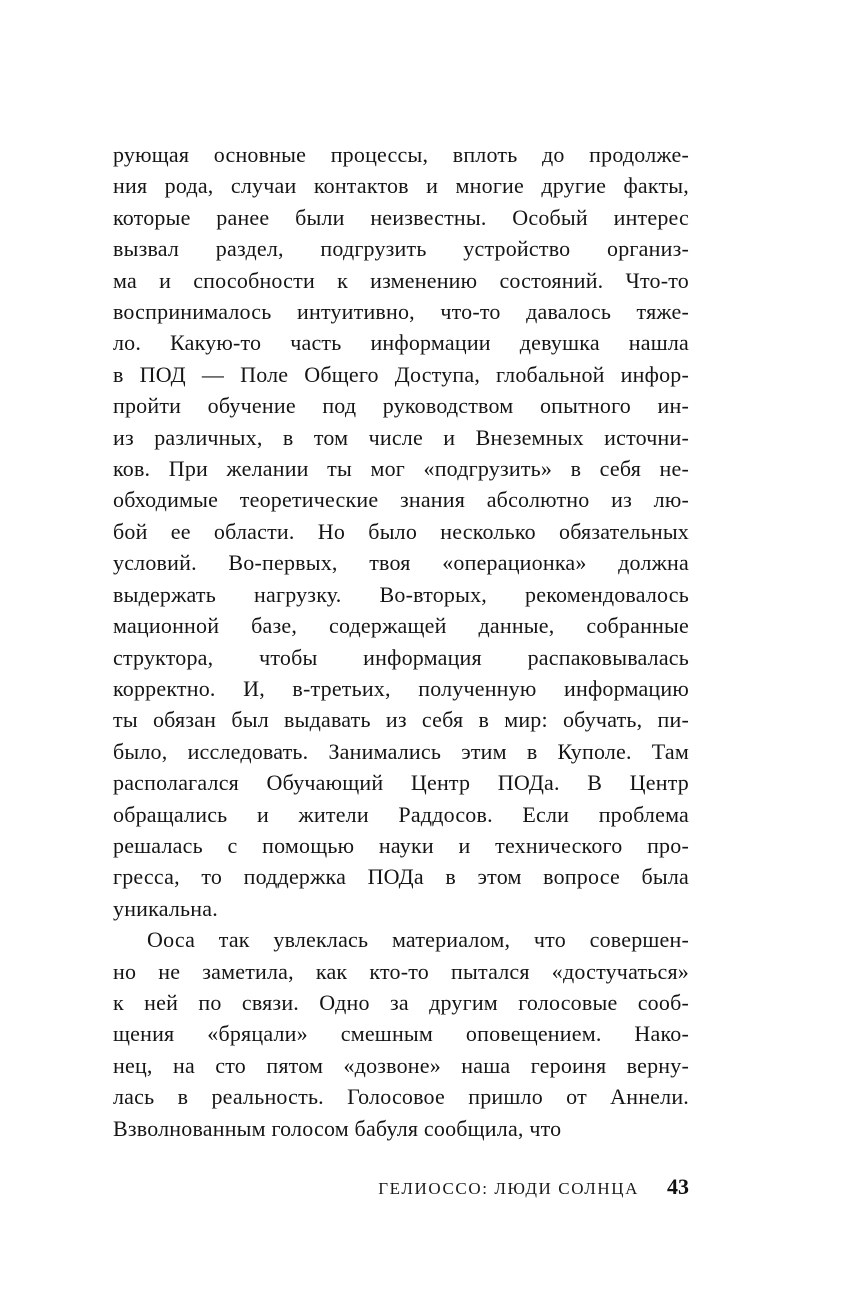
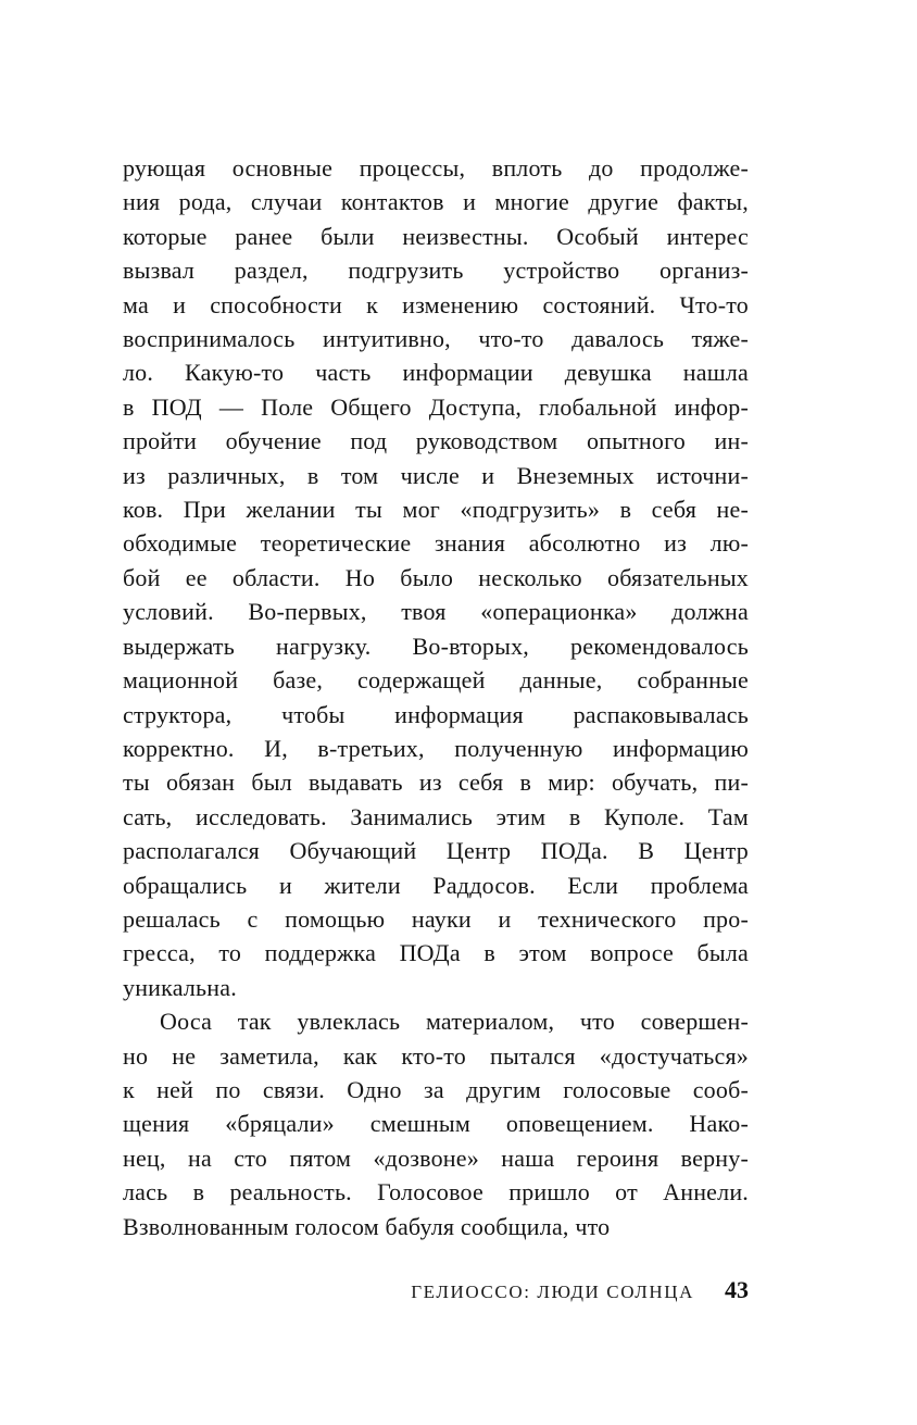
  рующая основные процессы, вплоть до продолже-
  ния рода, случаи контактов и многие другие факты,
  которые ранее были неизвестны. Особый интерес
  вызвал раздел, подгрузить устройство организ-
  ма и способности к изменению состояний. Что-то
  воспринималось интуитивно, что-то давалось тяже-
  ло. Какую-то часть информации девушка нашла
  в ПОД — Поле Общего Доступа, глобальной инфор-
  пройти обучение под руководством опытного ин-
  из различных, в том числе и Внеземных источни-
  ков. При желании ты мог «подгрузить» в себя не-
  обходимые теоретические знания абсолютно из лю-
  бой ее области. Но было несколько обязательных
  условий. Во-первых, твоя «операционка» должна
  выдержать нагрузку. Во-вторых, рекомендовалось
  мационной базе, содержащей данные, собранные
  структора, чтобы информация распаковывалась
  корректно. И, в-третьих, полученную информацию
  ты обязан был выдавать из себя в мир: обучать, пи-
- было, исследовать. Занимались этим в Куполе. Там
+ сать, исследовать. Занимались этим в Куполе. Там
  располагался Обучающий Центр ПОДа. В Центр
  обращались и жители Раддосов. Если проблема
  решалась с помощью науки и технического про-
  гресса, то поддержка ПОДа в этом вопросе была
  уникальна.
  Ооса так увлеклась материалом, что совершен-
  но не заметила, как кто-то пытался «достучаться»
  к ней по связи. Одно за другим голосовые сооб-
  щения «бряцали» смешным оповещением. Нако-
  нец, на сто пятом «дозвоне» наша героиня верну-
  лась в реальность. Голосовое пришло от Аннели.
  Взволнованным голосом бабуля сообщила, что
  ГЕЛИОССО: ЛЮДИ СОЛНЦА 43
